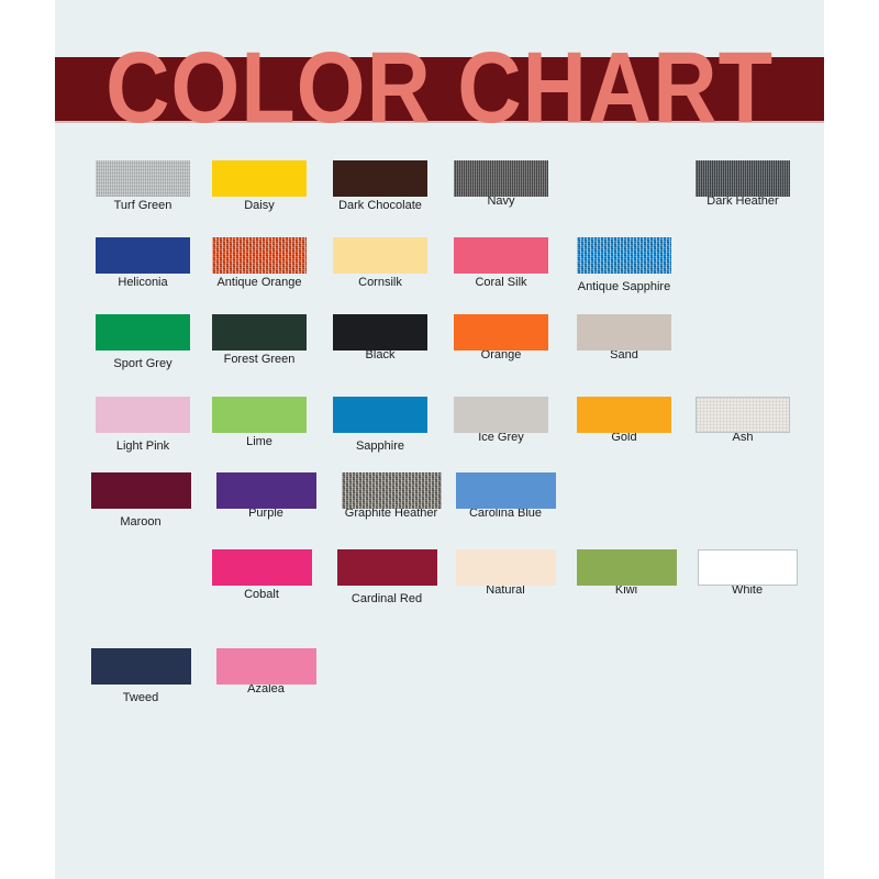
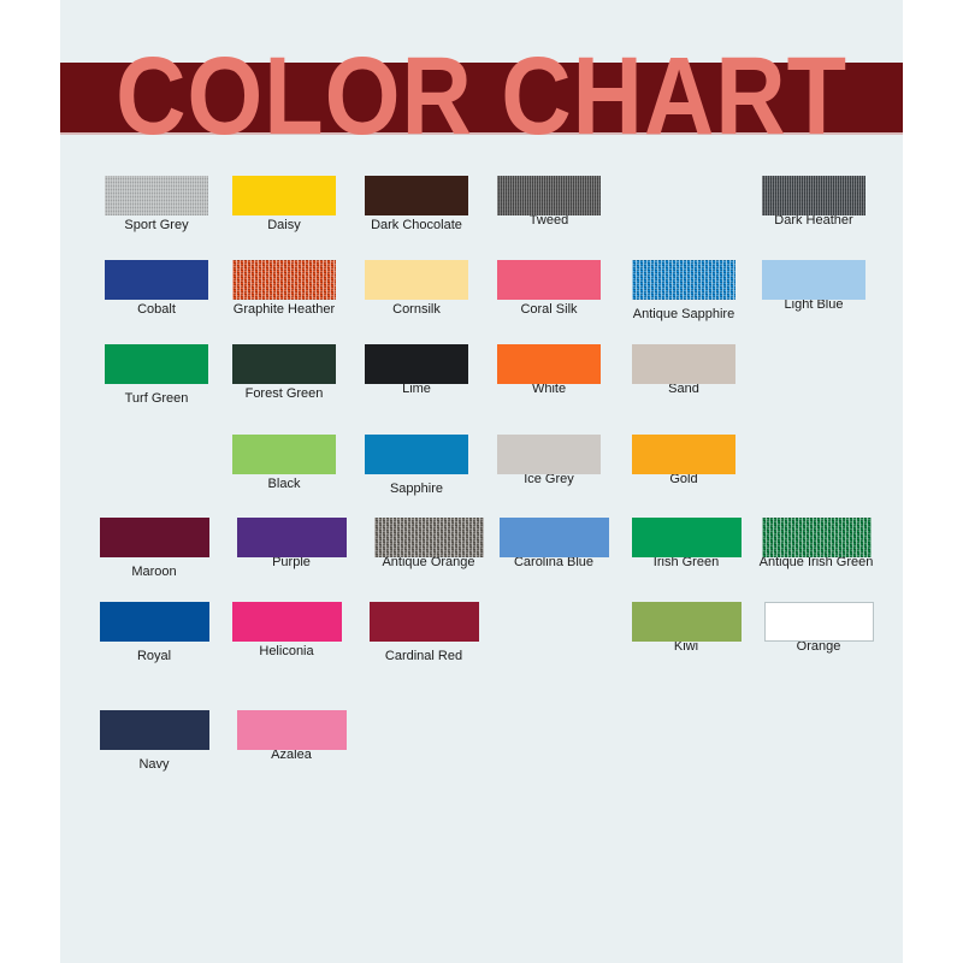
  COLOR CHART
- Turf Green
+ Sport Grey
  Daisy
  Dark Chocolate
- Navy
+ Tweed
  Dark Heather
- Heliconia
+ Cobalt
- Antique Orange
+ Graphite Heather
  Cornsilk
  Coral Silk
  Antique Sapphire
+ Light Blue
- Sport Grey
+ Turf Green
  Forest Green
- Black
+ Lime
- Orange
+ White
  Sand
- Light Pink
- Lime
+ Black
  Sapphire
  Ice Grey
  Gold
- Ash
  Maroon
  Purple
- Graphite Heather
+ Antique Orange
  Carolina Blue
+ Irish Green
+ Antique Irish Green
+ Royal
- Cobalt
+ Heliconia
  Cardinal Red
- Natural
  Kiwi
- White
+ Orange
- Tweed
+ Navy
  Azalea
